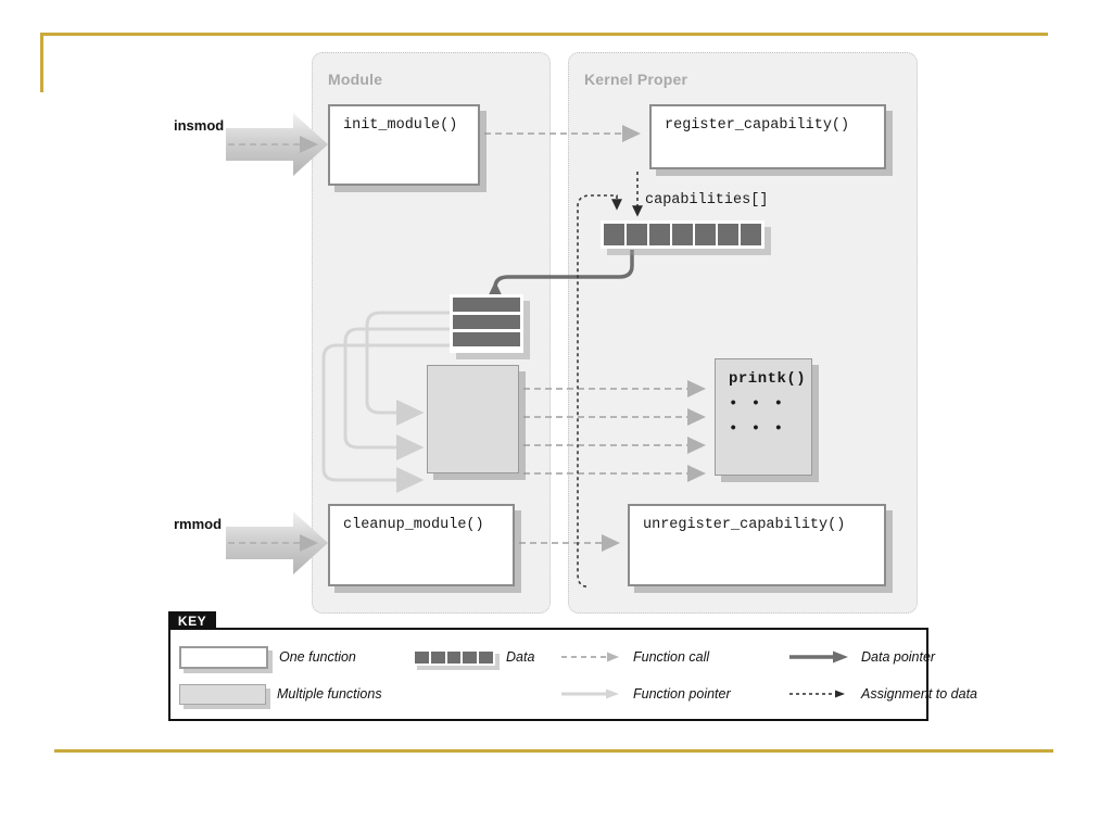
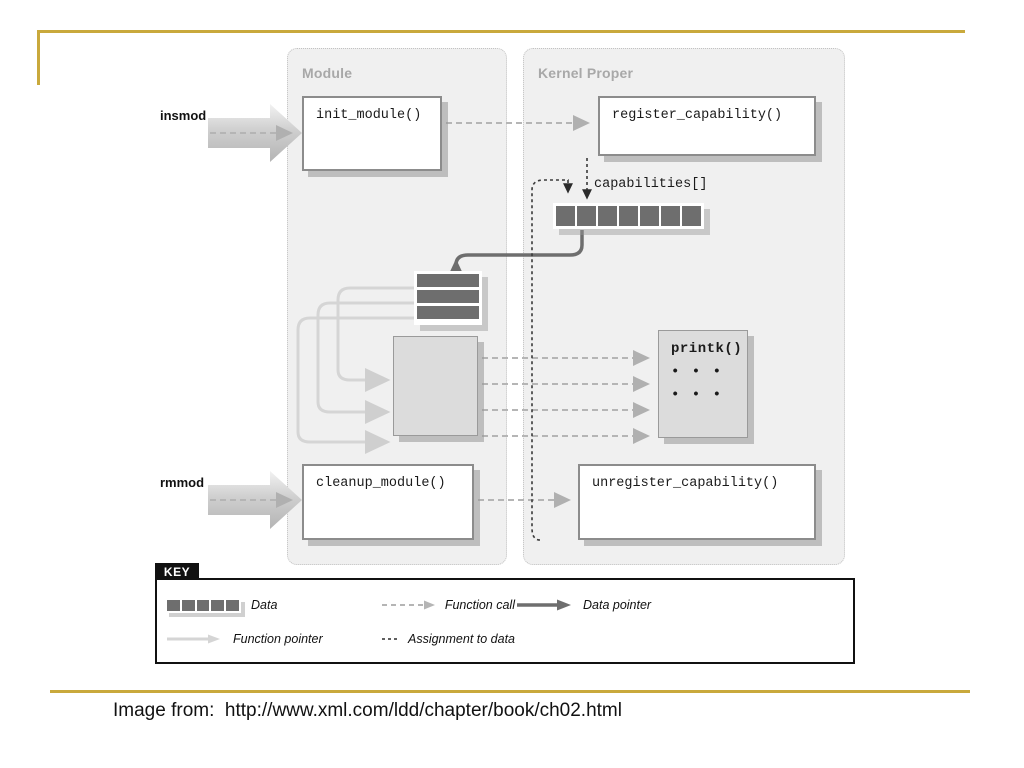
  Module
  Kernel Proper
  init_module()
  register_capability()
  cleanup_module()
  unregister_capability()
  printk()
  • • •
  • • •
  capabilities[]
  insmod
  rmmod
  KEY
- One function
  Data
  Function call
  Data pointer
- Multiple functions
  Function pointer
  Assignment to data
+ Image from: http://www.xml.com/ldd/chapter/book/ch02.html
